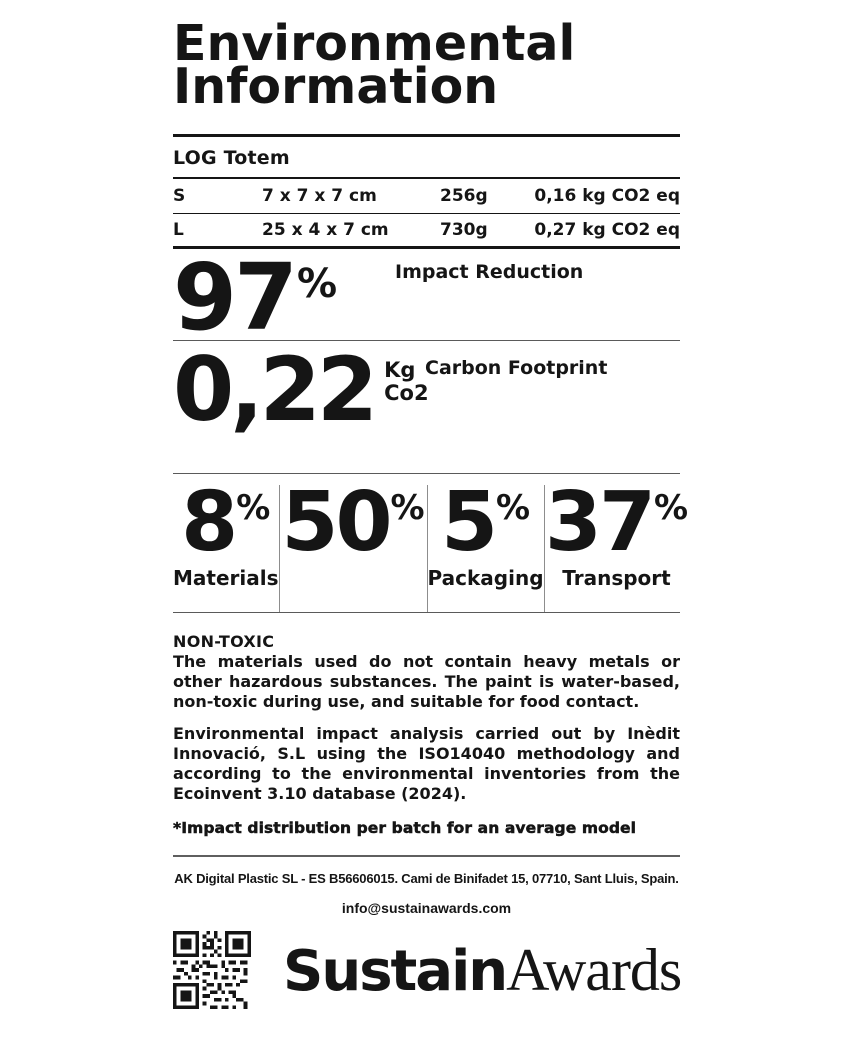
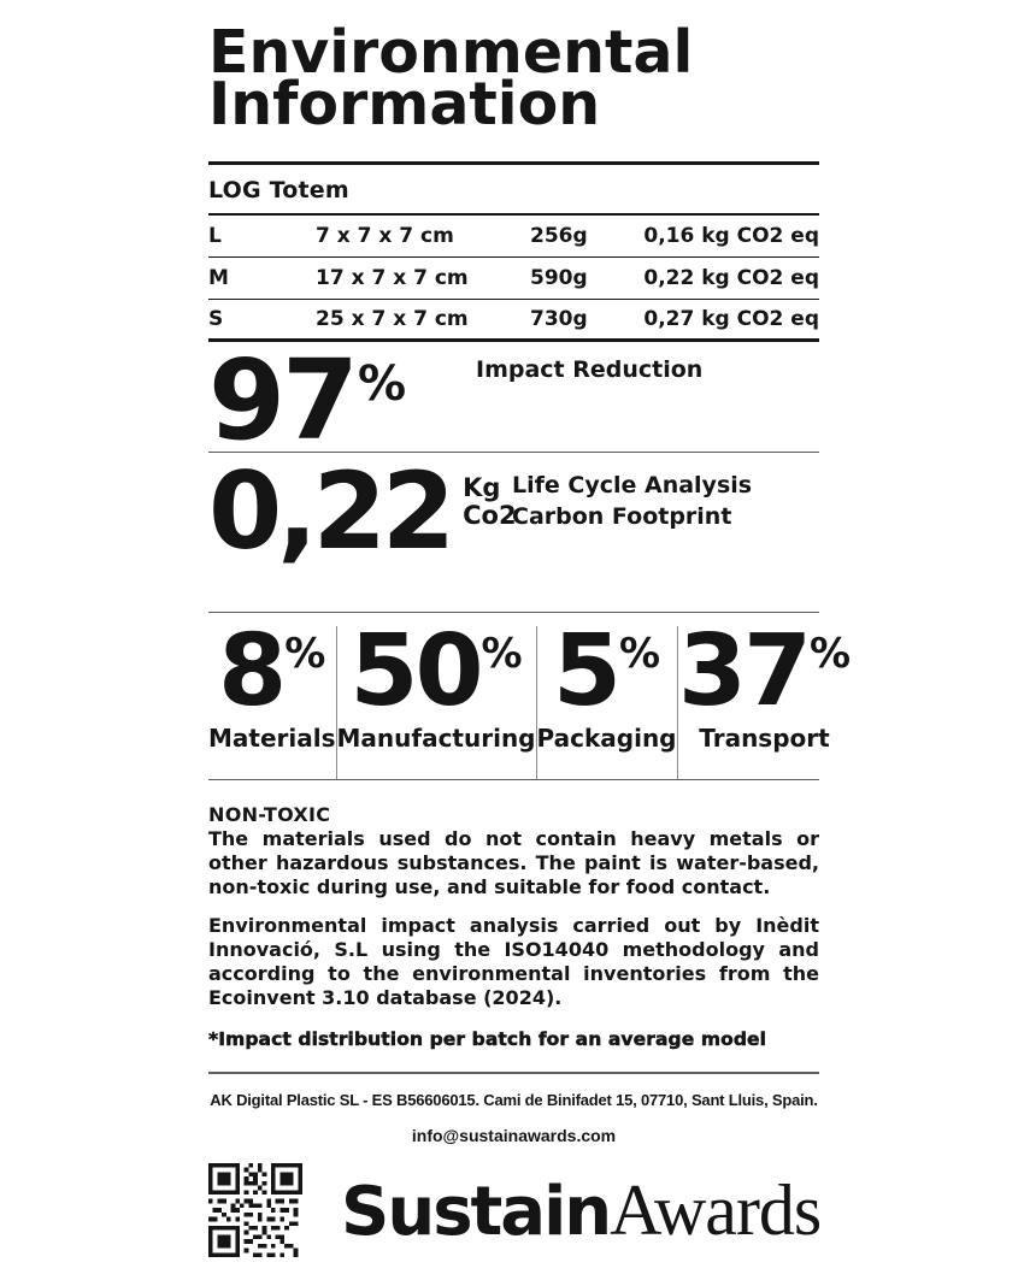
  Environmental
  Information
  LOG Totem
- S
+ L
  7 x 7 x 7 cm
  256g
  0,16 kg CO2 eq
+ M
+ 17 x 7 x 7 cm
+ 590g
+ 0,22 kg CO2 eq
- L
+ S
- 25 x 4 x 7 cm
+ 25 x 7 x 7 cm
  730g
  0,27 kg CO2 eq
  97
  %
  Impact Reduction
  0,22
  Kg
  Co2
+ Life Cycle Analysis
  Carbon Footprint
  8
  %
  Materials
  50
  %
+ Manufacturing
  5
  %
  Packaging
  37
  %
  Transport
  NON-TOXIC
  The materials used do not contain heavy metals or other hazardous substances. The paint is water-based, non-toxic during use, and suitable for food contact.
  Environmental impact analysis carried out by Inèdit Innovació, S.L using the ISO14040 methodology and according to the environmental inventories from the Ecoinvent 3.10 database (2024).
  *Impact distribution per batch for an average model
  AK Digital Plastic SL - ES B56606015. Cami de Binifadet 15, 07710, Sant Lluis, Spain.
  info@sustainawards.com
  Sustain
  Awards
